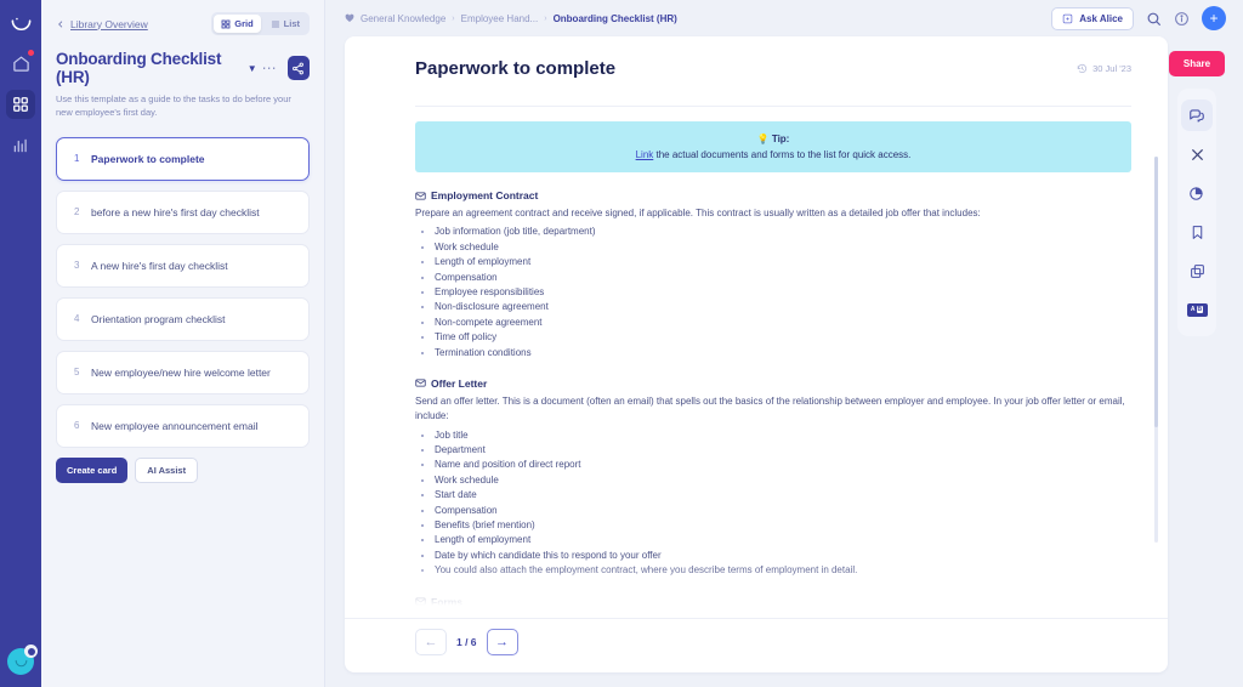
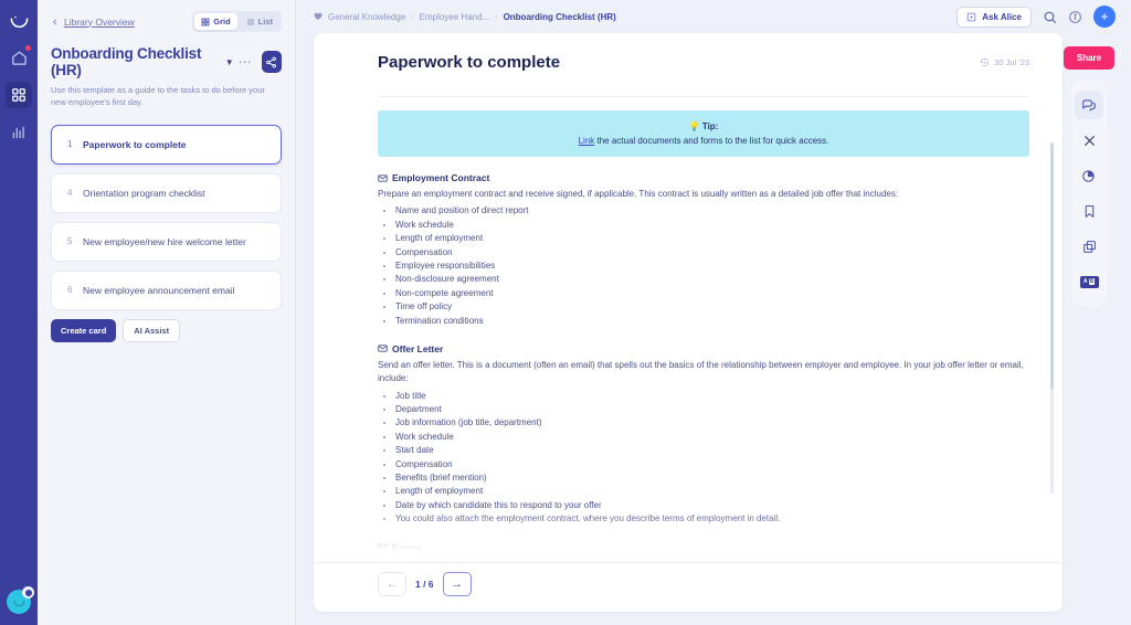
  Library Overview
  Grid
  List
  Onboarding Checklist (HR)
  ▼
  ⋯
  Use this template as a guide to the tasks to do before your new employee's first day.
  1
  Paperwork to complete
- 2
- before a new hire's first day checklist
- 3
- A new hire's first day checklist
  4
  Orientation program checklist
  5
  New employee/new hire welcome letter
  6
  New employee announcement email
  Create card
  AI Assist
  General Knowledge
  Employee Hand...
  Onboarding Checklist (HR)
  Ask Alice
  +
  Paperwork to complete
  30 Jul '23
  💡 Tip:
  Link the actual documents and forms to the list for quick access.
  Employment Contract
- Prepare an agreement contract and receive signed, if applicable. This contract is usually written as a detailed job offer that includes:
+ Prepare an employment contract and receive signed, if applicable. This contract is usually written as a detailed job offer that includes:
- Job information (job title, department)
+ Name and position of direct report
  Work schedule
  Length of employment
  Compensation
  Employee responsibilities
  Non-disclosure agreement
  Non-compete agreement
  Time off policy
  Termination conditions
  Offer Letter
  Send an offer letter. This is a document (often an email) that spells out the basics of the relationship between employer and employee. In your job offer letter or email, include:
  Job title
  Department
- Name and position of direct report
+ Job information (job title, department)
  Work schedule
  Start date
  Compensation
  Benefits (brief mention)
  Length of employment
  Date by which candidate this to respond to your offer
  ←
  1 / 6
  →
  Share
